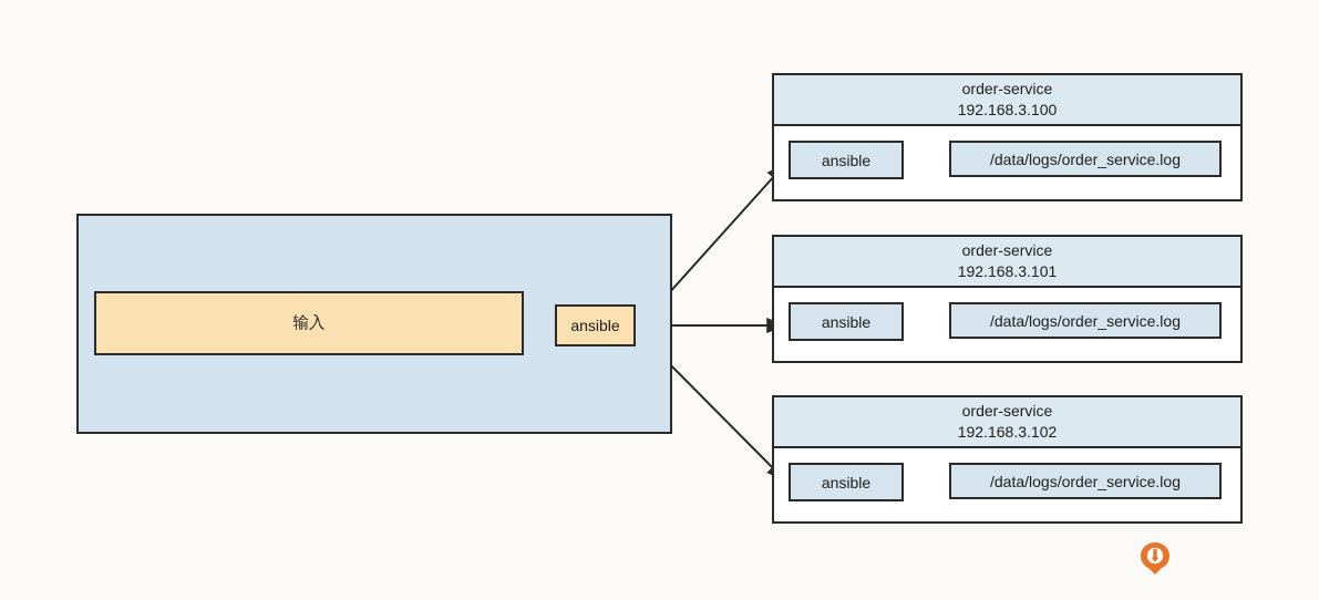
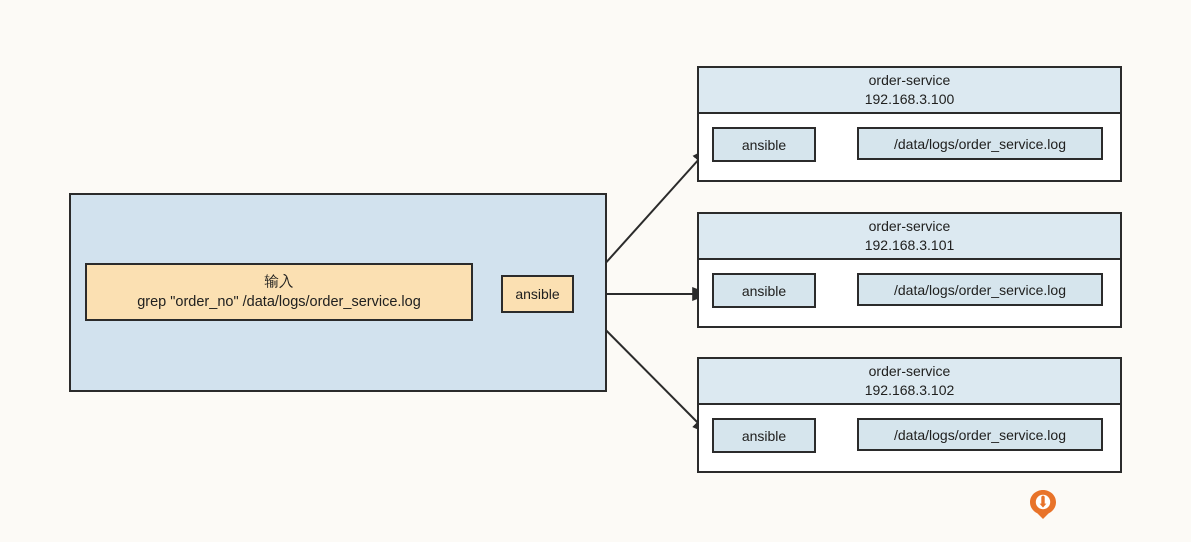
  输入
+ grep "order_no" /data/logs/order_service.log
  ansible
  order-service
  192.168.3.100
  ansible
  /data/logs/order_service.log
  order-service
  192.168.3.101
  ansible
  /data/logs/order_service.log
  order-service
  192.168.3.102
  ansible
  /data/logs/order_service.log
